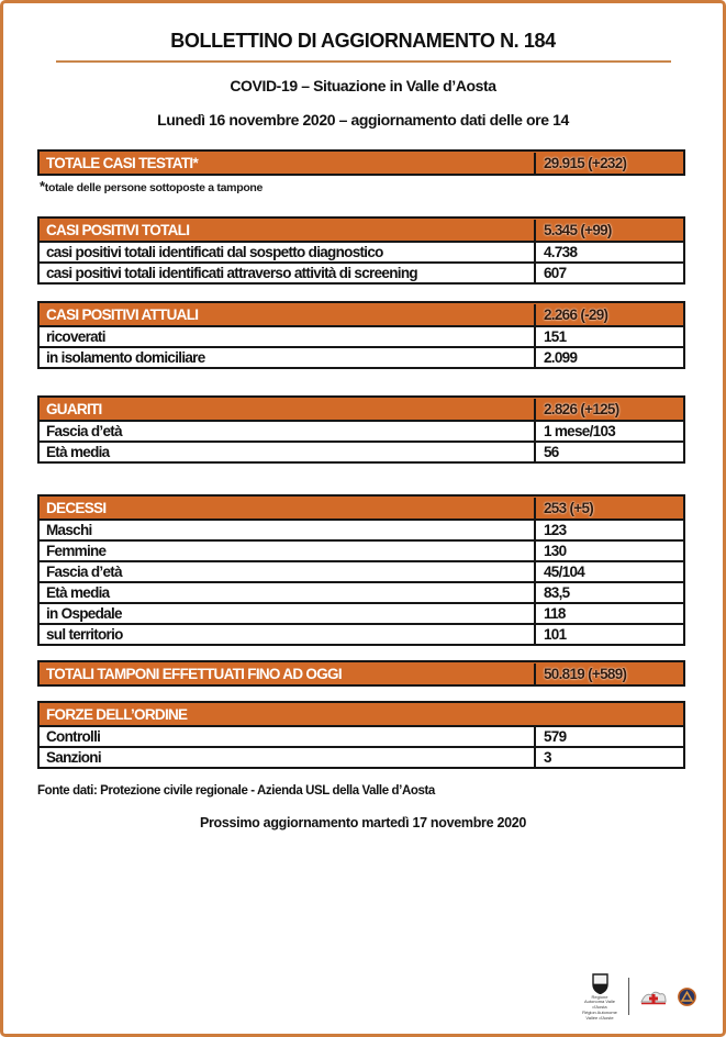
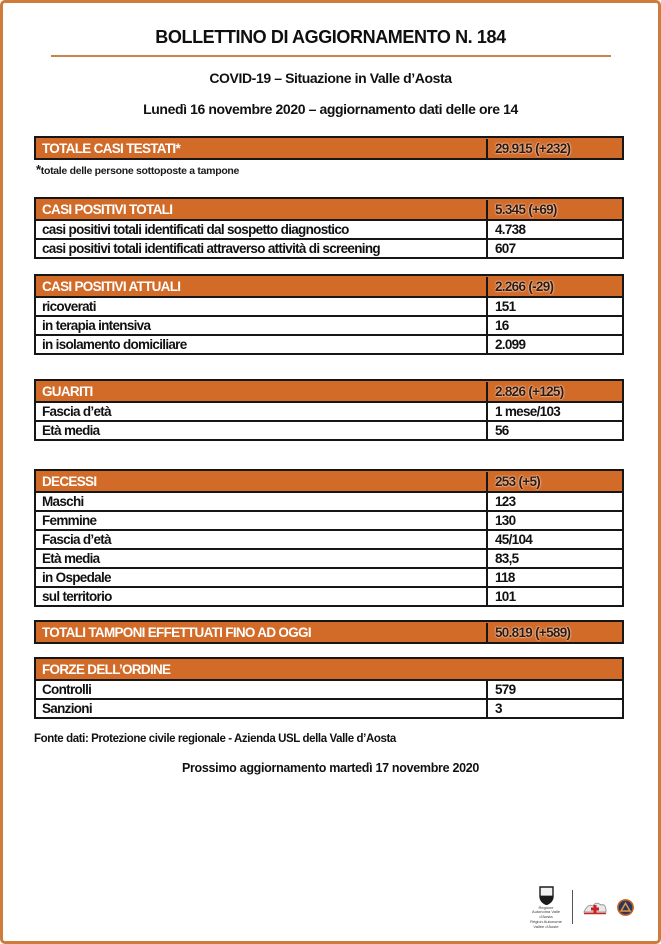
  BOLLETTINO DI AGGIORNAMENTO N. 184
  COVID-19 – Situazione in Valle d’Aosta
  Lunedì 16 novembre 2020 – aggiornamento dati delle ore 14
  TOTALE CASI TESTATI*
  29.915 (+232)
  *totale delle persone sottoposte a tampone
  CASI POSITIVI TOTALI
- 5.345 (+99)
+ 5.345 (+69)
  casi positivi totali identificati dal sospetto diagnostico
  4.738
  casi positivi totali identificati attraverso attività di screening
  607
  CASI POSITIVI ATTUALI
  2.266 (-29)
  ricoverati
  151
+ in terapia intensiva
+ 16
  in isolamento domiciliare
  2.099
  GUARITI
  2.826 (+125)
  Fascia d’età
  1 mese/103
  Età media
  56
  DECESSI
  253 (+5)
  Maschi
  123
  Femmine
  130
  Fascia d’età
  45/104
  Età media
  83,5
  in Ospedale
  118
  sul territorio
  101
  TOTALI TAMPONI EFFETTUATI FINO AD OGGI
  50.819 (+589)
  FORZE DELL’ORDINE
  Controlli
  579
  Sanzioni
  3
  Fonte dati: Protezione civile regionale - Azienda USL della Valle d’Aosta
  Prossimo aggiornamento martedì 17 novembre 2020
